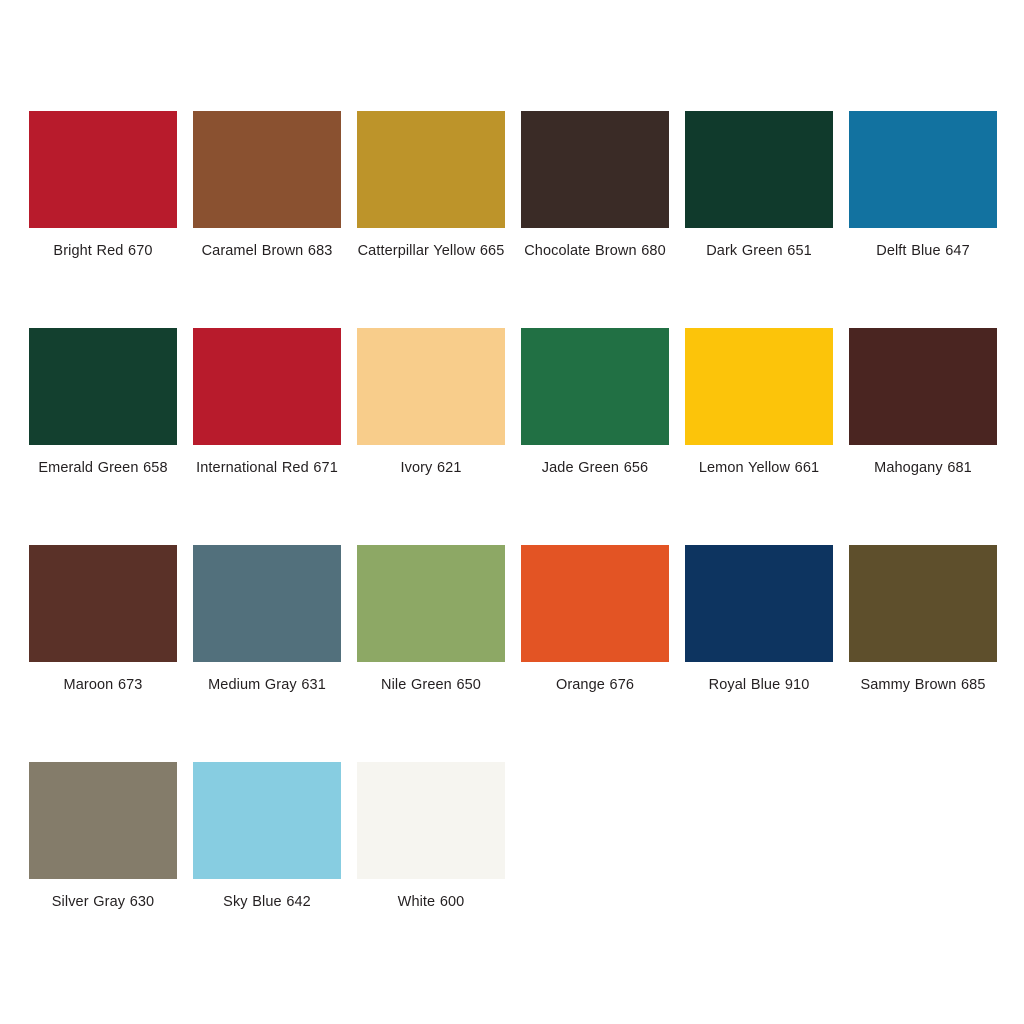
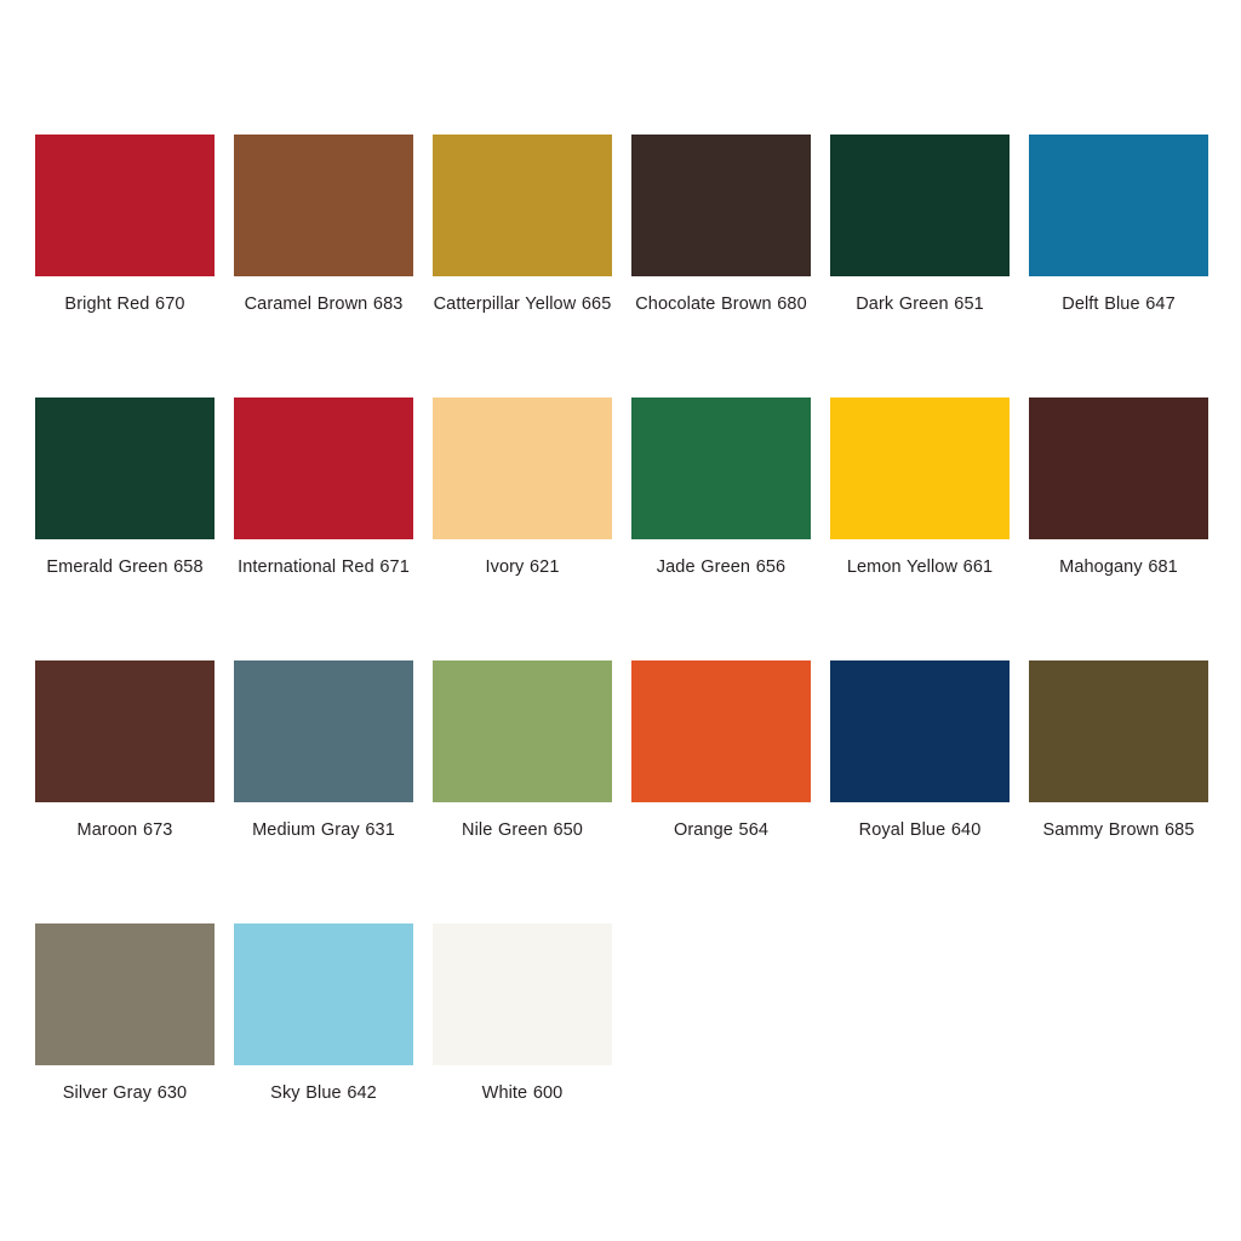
  Bright Red 670
  Caramel Brown 683
  Catterpillar Yellow 665
  Chocolate Brown 680
  Dark Green 651
  Delft Blue 647
  Emerald Green 658
  International Red 671
  Ivory 621
  Jade Green 656
  Lemon Yellow 661
  Mahogany 681
  Maroon 673
  Medium Gray 631
  Nile Green 650
- Orange 676
+ Orange 564
- Royal Blue 910
+ Royal Blue 640
  Sammy Brown 685
  Silver Gray 630
  Sky Blue 642
  White 600
